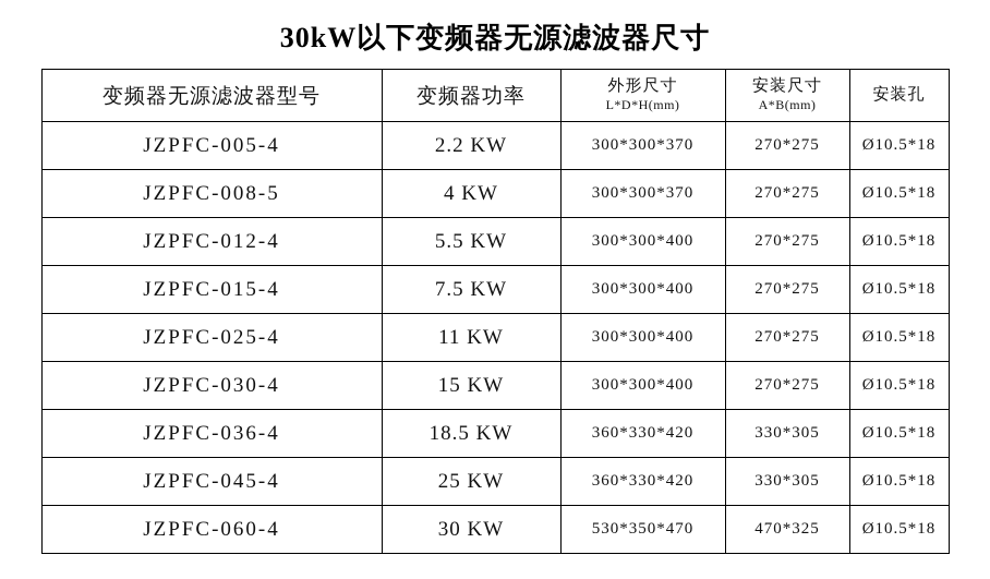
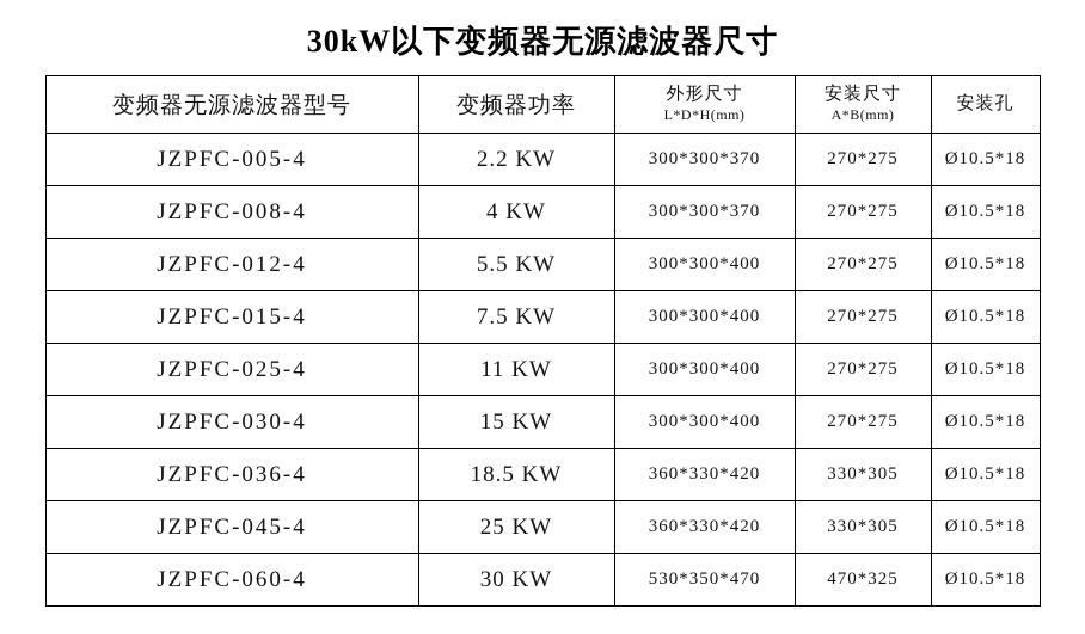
  30kW以下变频器无源滤波器尺寸
  变频器无源滤波器型号	变频器功率	外形尺寸 L*D*H(mm)	安装尺寸 A*B(mm)	安装孔
  JZPFC-005-4	2.2 KW	300*300*370	270*275	Ø10.5*18
- JZPFC-008-5	4 KW	300*300*370	270*275	Ø10.5*18
+ JZPFC-008-4	4 KW	300*300*370	270*275	Ø10.5*18
  JZPFC-012-4	5.5 KW	300*300*400	270*275	Ø10.5*18
  JZPFC-015-4	7.5 KW	300*300*400	270*275	Ø10.5*18
  JZPFC-025-4	11 KW	300*300*400	270*275	Ø10.5*18
  JZPFC-030-4	15 KW	300*300*400	270*275	Ø10.5*18
  JZPFC-036-4	18.5 KW	360*330*420	330*305	Ø10.5*18
  JZPFC-045-4	25 KW	360*330*420	330*305	Ø10.5*18
  JZPFC-060-4	30 KW	530*350*470	470*325	Ø10.5*18
